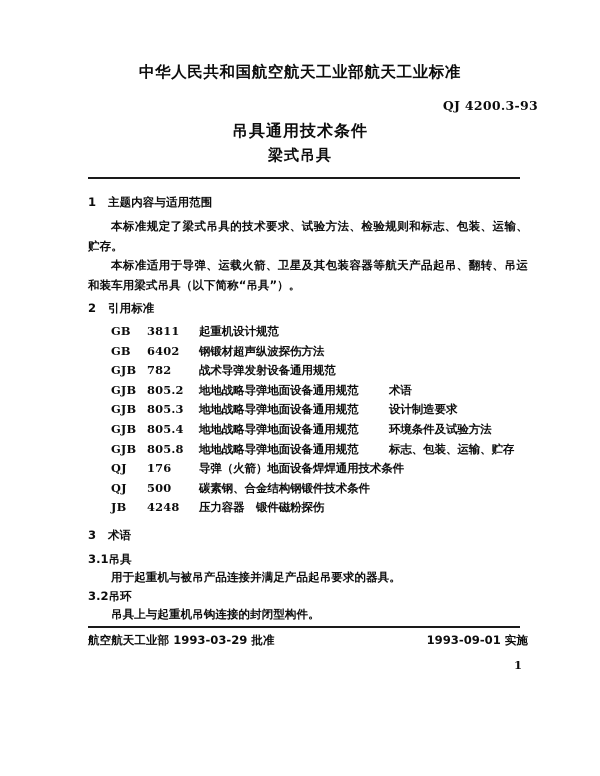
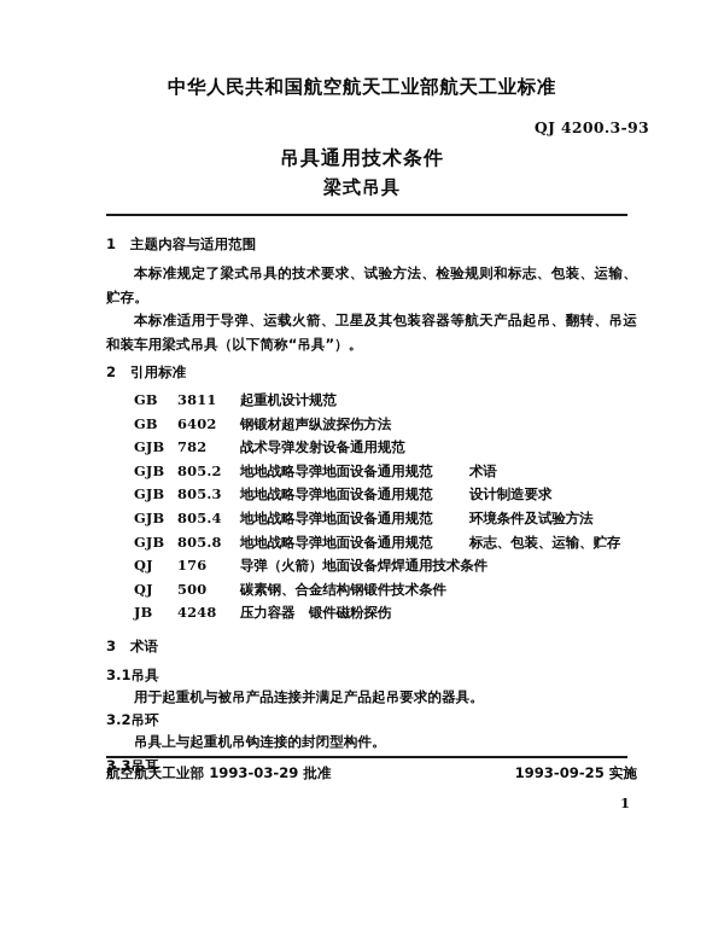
  中华人民共和国航空航天工业部航天工业标准
  QJ 4200.3-93
  吊具通用技术条件
  梁式吊具
  1 主题内容与适用范围
  本标准规定了梁式吊具的技术要求、试验方法、检验规则和标志、包装、运输、贮存。
  本标准适用于导弹、运载火箭、卫星及其包装容器等航天产品起吊、翻转、吊运和装车用梁式吊具（以下简称“吊具”）。
  2 引用标准
  GB 3811 起重机设计规范
  GB 6402 钢锻材超声纵波探伤方法
  GJB 782 战术导弹发射设备通用规范
  GJB 805.2 地地战略导弹地面设备通用规范 术语
  GJB 805.3 地地战略导弹地面设备通用规范 设计制造要求
  GJB 805.4 地地战略导弹地面设备通用规范 环境条件及试验方法
  GJB 805.8 地地战略导弹地面设备通用规范 标志、包装、运输、贮存
  QJ 176 导弹（火箭）地面设备焊焊通用技术条件
  QJ 500 碳素钢、合金结构钢锻件技术条件
  JB 4248 压力容器 锻件磁粉探伤
  3 术语
  3.1吊具
  用于起重机与被吊产品连接并满足产品起吊要求的器具。
  3.2吊环
  吊具上与起重机吊钩连接的封闭型构件。
+ 3.3吊耳
  航空航天工业部 1993-03-29 批准
- 1993-09-01 实施
+ 1993-09-25 实施
  1
